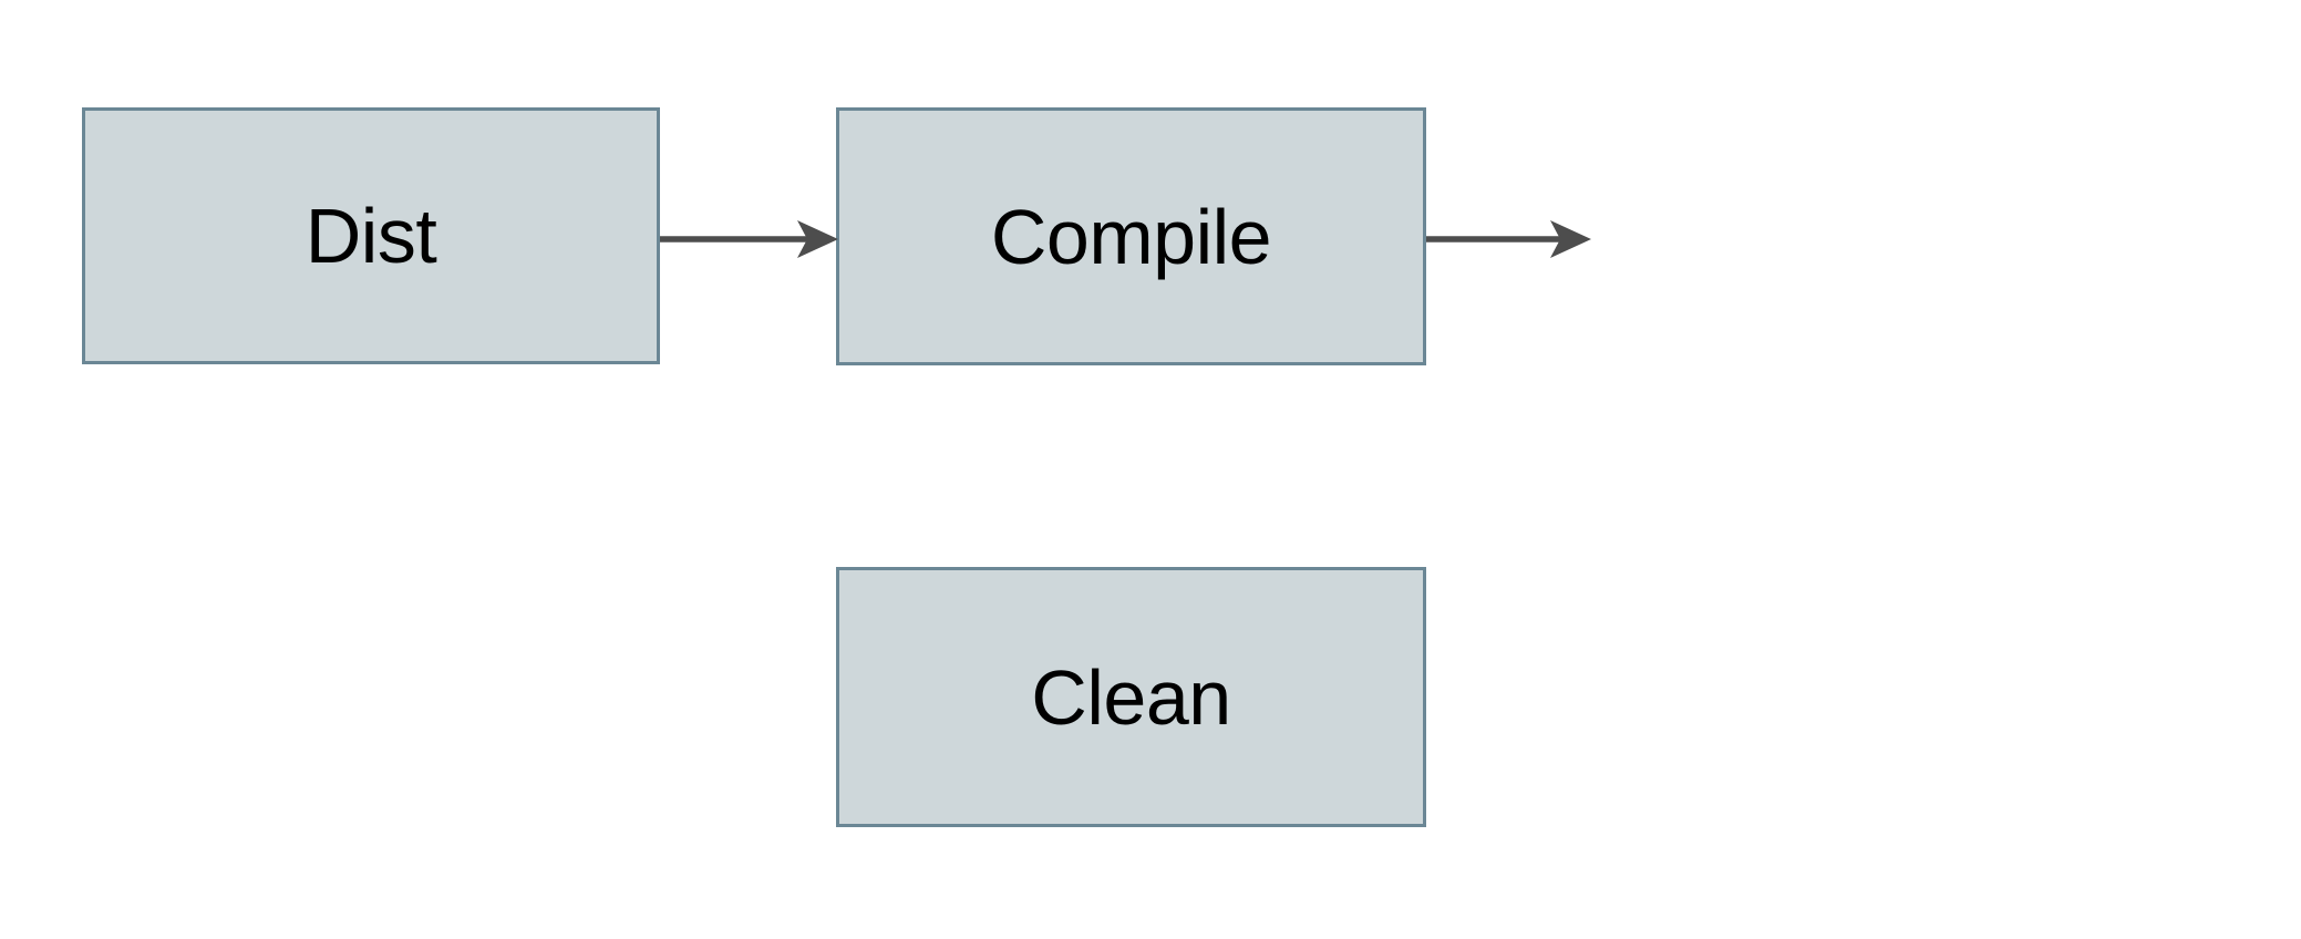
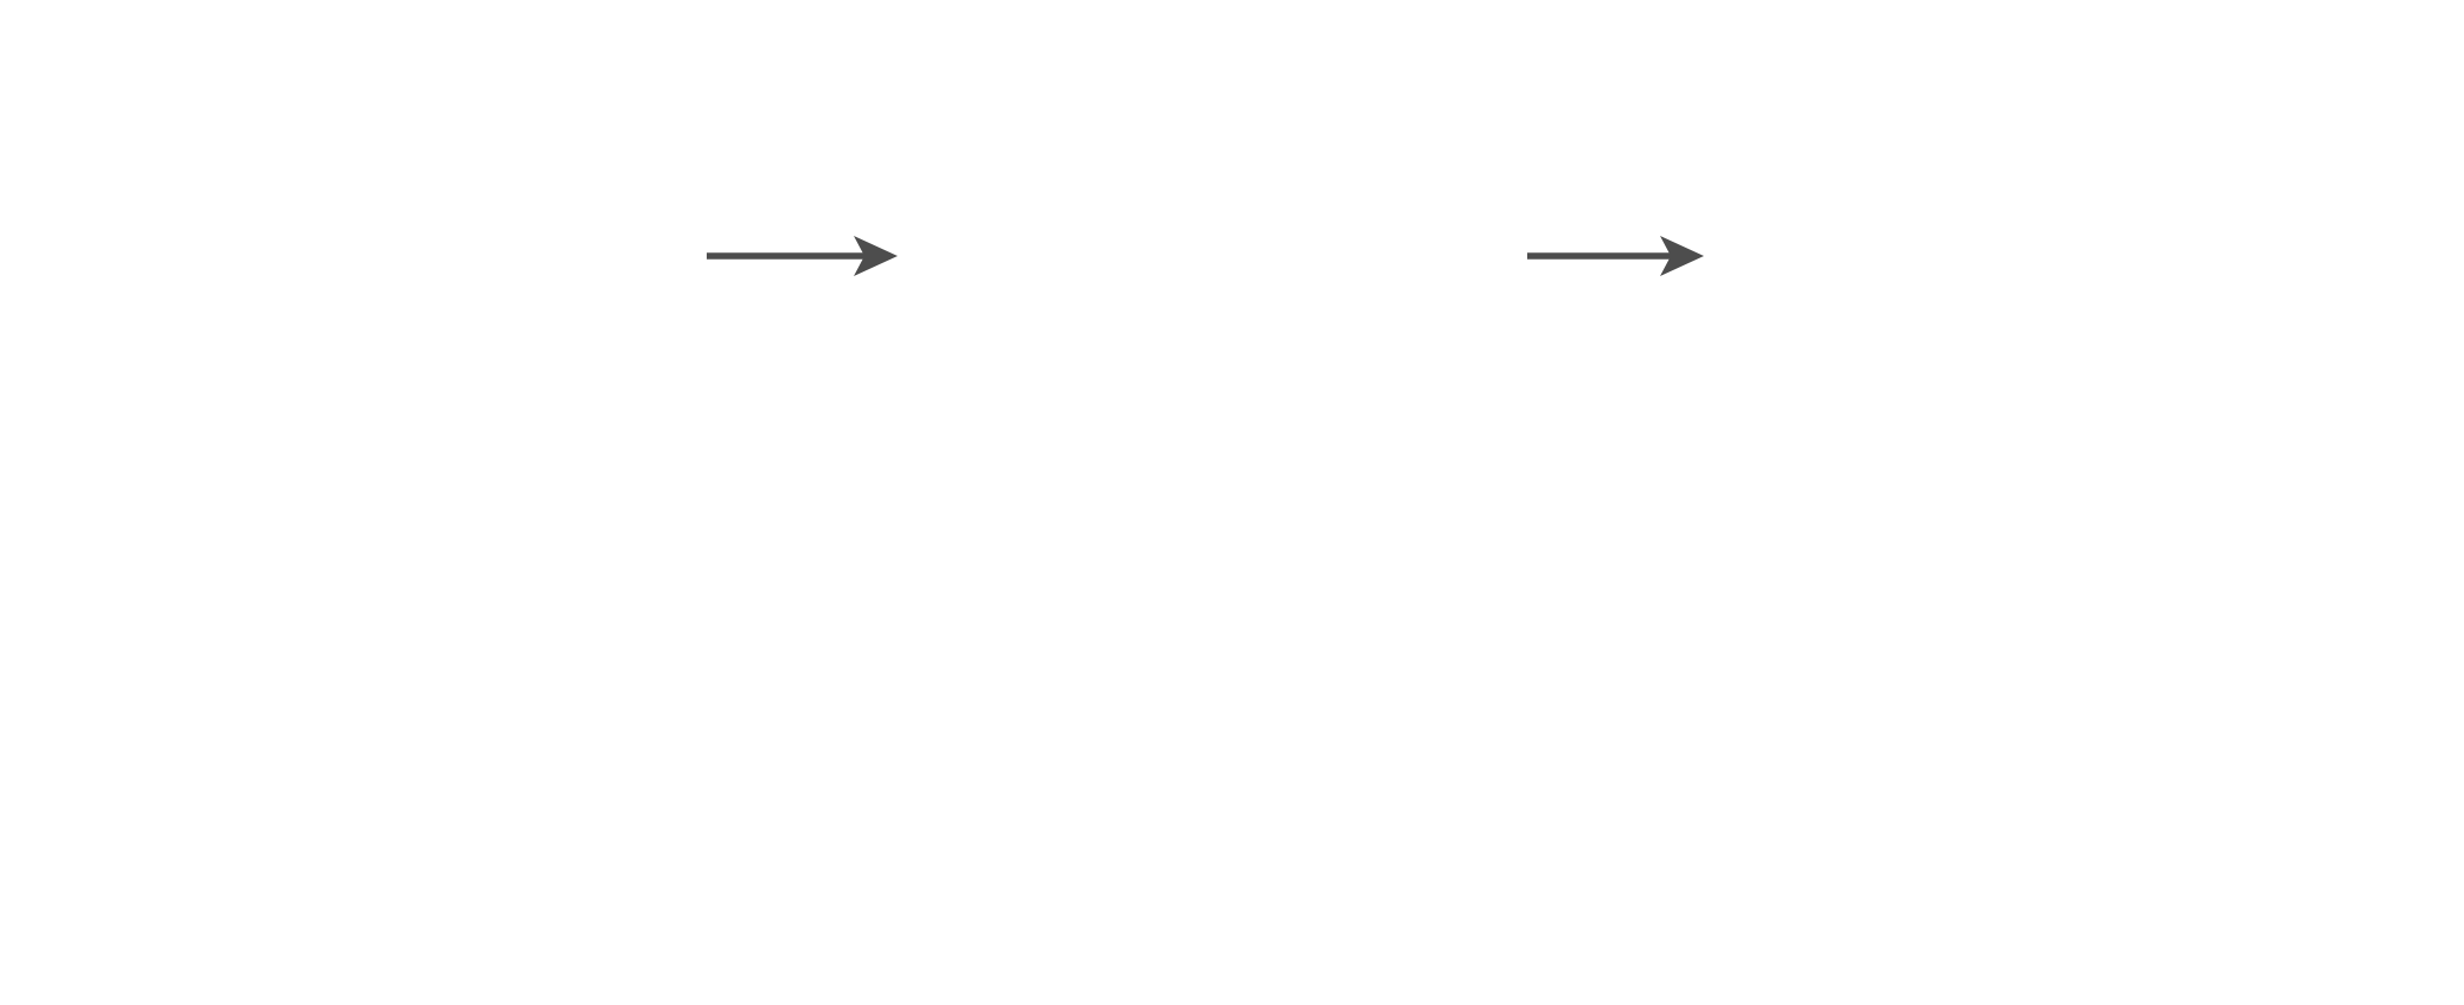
- Dist
- Compile
- Clean
